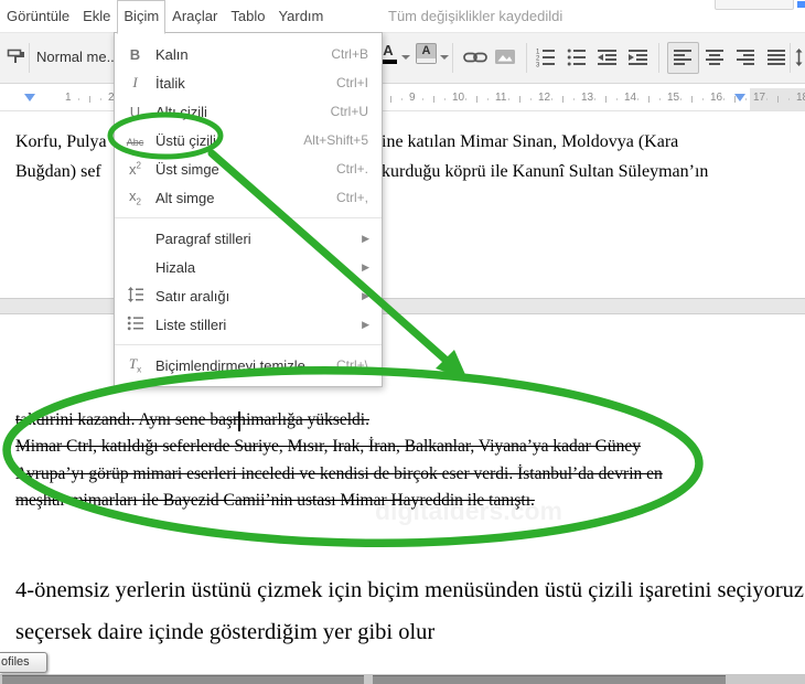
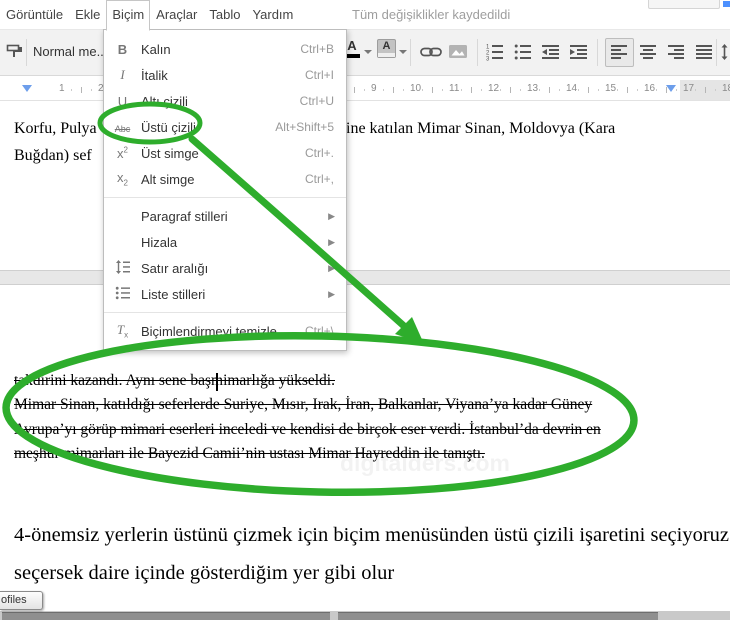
  Görüntüle Ekle Biçim Araçlar Tablo Yardım
  Tüm değişiklikler kaydedildi
  Normal me..
  A
  A
  1
  2
  9
  10
  11
  12
  13
  14
  15
  16
  17
  Korfu, Pulya
  ine katılan Mimar Sinan, Moldovya (Kara
  Buğdan) sef
- kurduğu köprü ile Kanunî Sultan Süleyman’ın
  tdirini kazandı. Aynı sene başimarlığa yükseldi.
- Mimar Ctrl, katıldığı seferlerde Suriye, Mısır, Irak, İran, Balkanlar, Viyana’ya kadar Güney
+ Mimar Sinan, katıldığı seferlerde Suriye, Mısır, Irak, İran, Balkanlar, Viyana’ya kadar Güney
  vrupa’yı görüp mimari eserleri inceledi ve kendisi de birçok eser verdi. İstanbul’da devrin en
  meşhuimarları ile Bayezid Camii’nin ustası Mimar Hayreddin ile tanıştı.
  digitalders.com
  4-önemsiz yerlerin üstünü çizmek için biçim menüsünden üstü çizili işaretini seçiyoruz
  seçersek daire içinde gösterdiğim yer gibi olur
  B
  Kalın
  Ctrl+B
  I
  İtalik
  Ctrl+I
  U
  Altı çizili
  Ctrl+U
  Abc
  Üstü çizili
  Alt+Shift+5
  x2
  Üst simge
  Ctrl+.
  x2
  Alt simge
  Ctrl+,
  Paragraf stilleri
  ▶
  Hizala
  ▶
  Satır aralığı
  ▶
  Liste stilleri
  ▶
  Tx
  Biçimlendirmeyi temizle
  Ctrl+\
  ofiles
